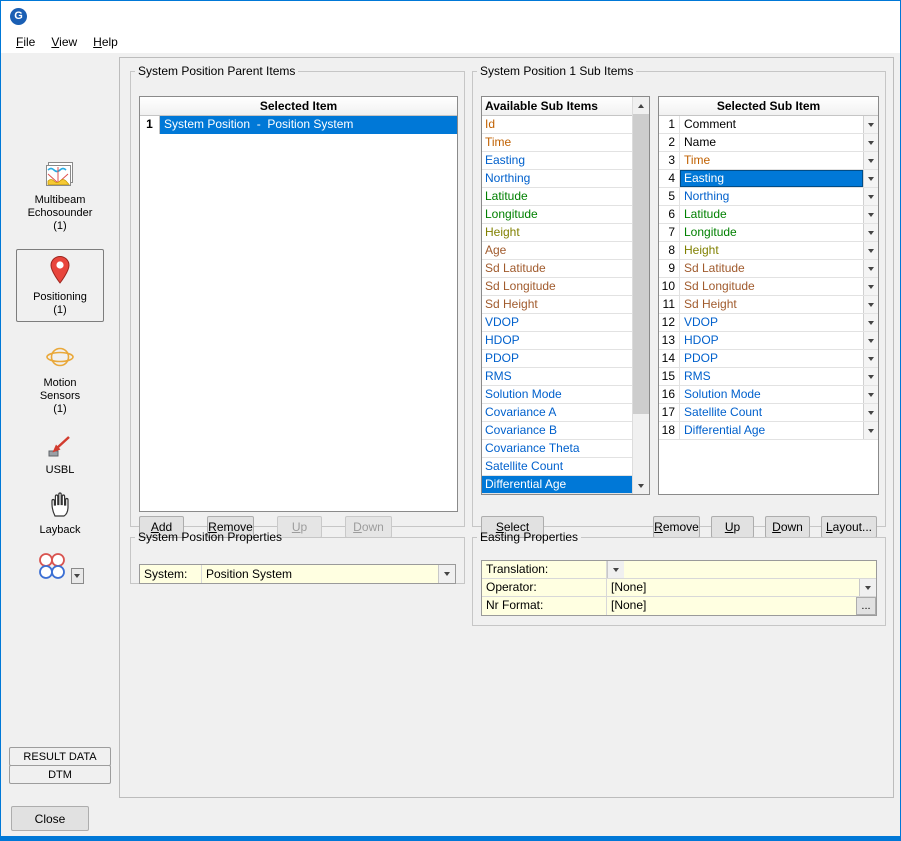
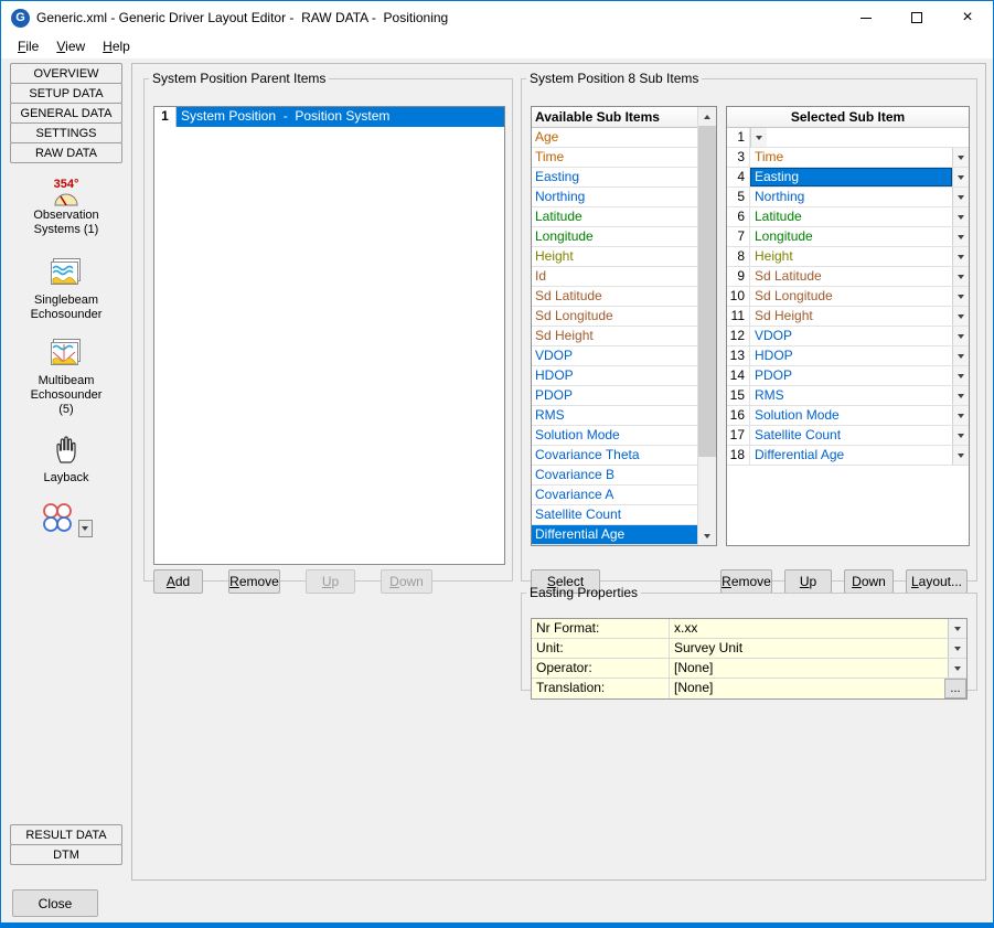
  G
+ Generic.xml - Generic Driver Layout Editor - RAW DATA - Positioning
+ ×
  File
  View
  Help
+ OVERVIEW
+ SETUP DATA
+ GENERAL DATA
+ SETTINGS
+ RAW DATA
+ 354°
+ Observation Systems (1)
+ Singlebeam Echosounder
- Multibeam Echosounder (1)
+ Multibeam Echosounder (5)
- Positioning (1)
- Motion Sensors (1)
- USBL
  Layback
  RESULT DATA
  DTM
  Close
  System Position Parent Items
- Selected Item
  1
  System Position - Position System
  Add
  Remove
  Up
  Down
- System Position Properties
- System:
- Position System
- System Position 1 Sub Items
+ System Position 8 Sub Items
  Available Sub Items
- Id
+ Age
  Time
  Easting
  Northing
  Latitude
  Longitude
  Height
- Age
+ Id
  Sd Latitude
  Sd Longitude
  Sd Height
  VDOP
  HDOP
  PDOP
  RMS
  Solution Mode
- Covariance A
+ Covariance Theta
  Covariance B
- Covariance Theta
+ Covariance A
  Satellite Count
  Differential Age
  Selected Sub Item
  1
- Comment
- 2
- Name
  3
  Time
  4
  Easting
  5
  Northing
  6
  Latitude
  7
  Longitude
  8
  Height
  9
  Sd Latitude
  10
  Sd Longitude
  11
  Sd Height
  12
  VDOP
  13
  HDOP
  14
  PDOP
  15
  RMS
  16
  Solution Mode
  17
  Satellite Count
  18
  Differential Age
  Select
  Remove
  Up
  Down
  Layout...
  Easting Properties
- Translation:
+ Nr Format:
+ x.xx
+ Unit:
+ Survey Unit
  Operator:
  [None]
- Nr Format:
+ Translation:
  [None]
  ...
